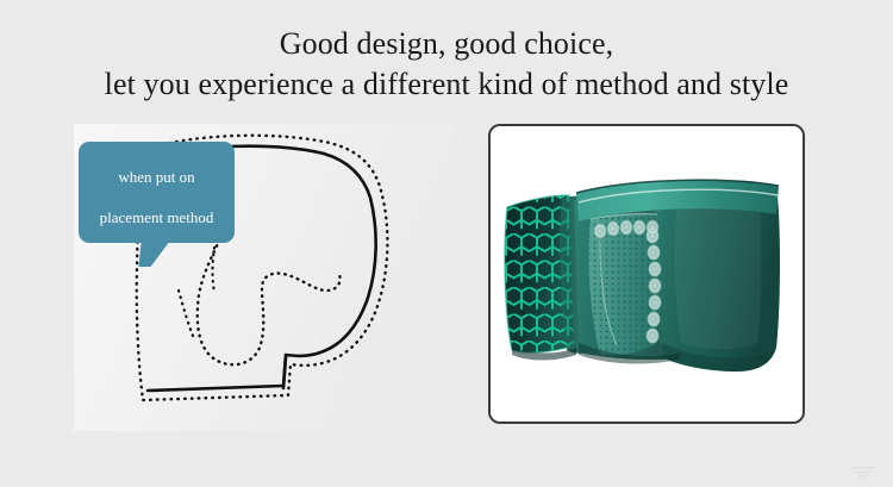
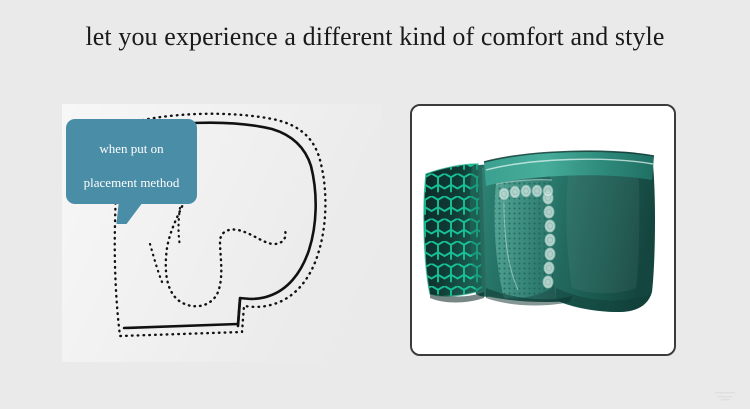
- Good design, good choice,
- let you experience a different kind of method and style
+ let you experience a different kind of comfort and style
  when put on
  placement method
